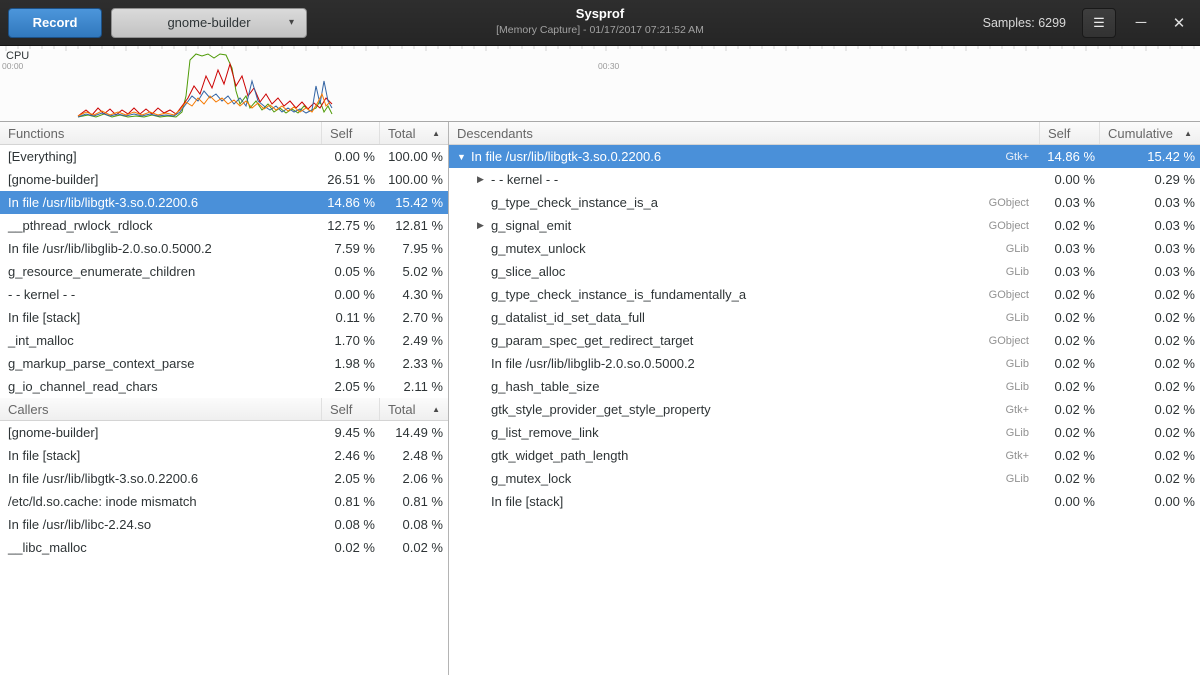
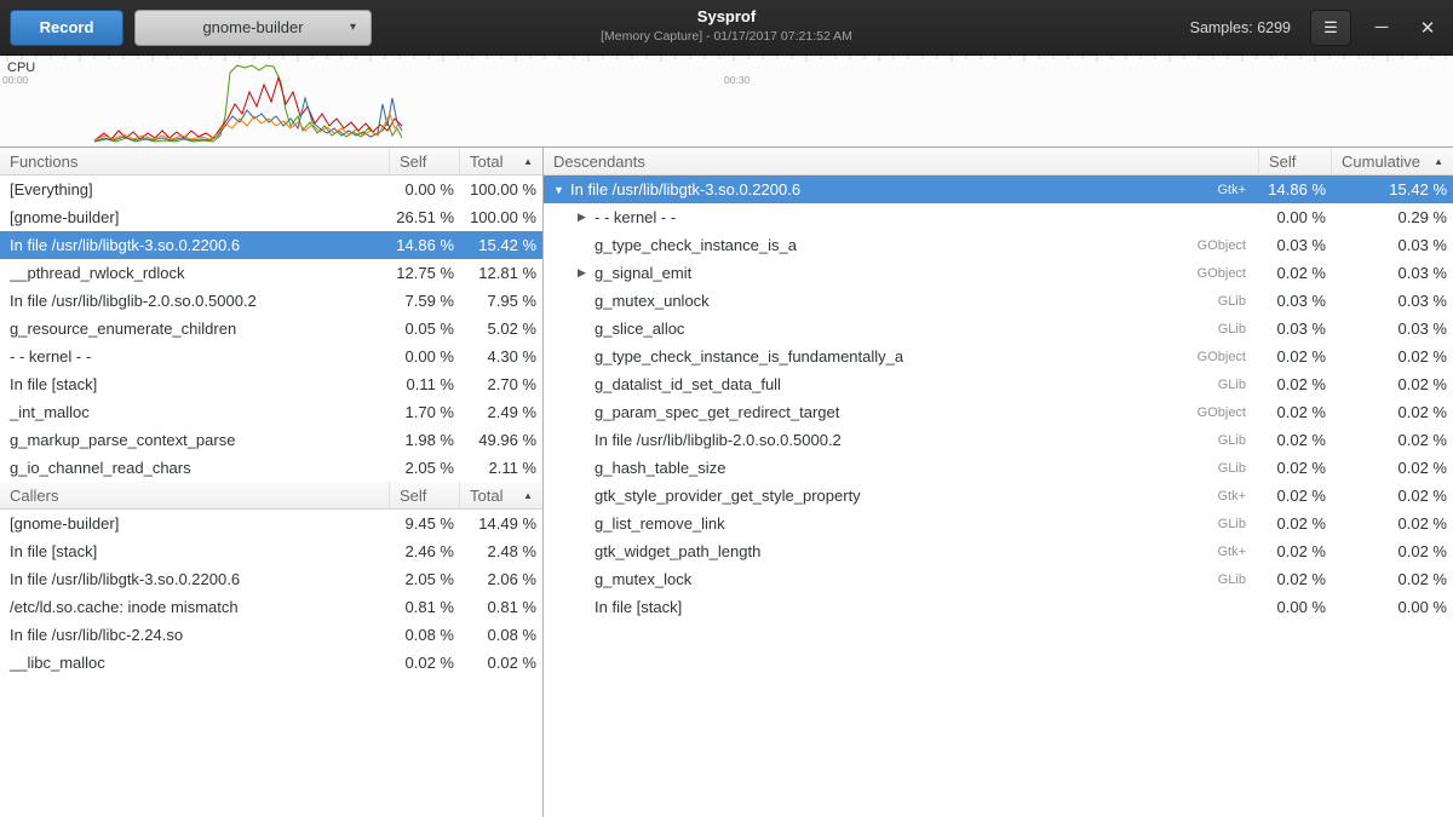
  Record
  gnome-builder
  ▾
  Sysprof
  [Memory Capture] - 01/17/2017 07:21:52 AM
  Samples: 6299
  ☰
  ─
  ✕
  CPU
  00:00
  00:30
  Functions
  Self
  Total
  ▲
  [Everything]
  0.00 %
  100.00 %
  [gnome-builder]
  26.51 %
  100.00 %
  In file /usr/lib/libgtk-3.so.0.2200.6
  14.86 %
  15.42 %
  __pthread_rwlock_rdlock
  12.75 %
  12.81 %
  In file /usr/lib/libglib-2.0.so.0.5000.2
  7.59 %
  7.95 %
  g_resource_enumerate_children
  0.05 %
  5.02 %
  - - kernel - -
  0.00 %
  4.30 %
  In file [stack]
  0.11 %
  2.70 %
  _int_malloc
  1.70 %
  2.49 %
  g_markup_parse_context_parse
  1.98 %
- 2.33 %
+ 49.96 %
  g_io_channel_read_chars
  2.05 %
  2.11 %
  Callers
  Self
  Total
  ▲
  [gnome-builder]
  9.45 %
  14.49 %
  In file [stack]
  2.46 %
  2.48 %
  In file /usr/lib/libgtk-3.so.0.2200.6
  2.05 %
  2.06 %
  /etc/ld.so.cache: inode mismatch
  0.81 %
  0.81 %
  In file /usr/lib/libc-2.24.so
  0.08 %
  0.08 %
  __libc_malloc
  0.02 %
  0.02 %
  Descendants
  Self
  Cumulative
  ▲
  ▼
  In file /usr/lib/libgtk-3.so.0.2200.6
  Gtk+
  14.86 %
  15.42 %
  ▶
  - - kernel - -
  0.00 %
  0.29 %
  g_type_check_instance_is_a
  GObject
  0.03 %
  0.03 %
  ▶
  g_signal_emit
  GObject
  0.02 %
  0.03 %
  g_mutex_unlock
  GLib
  0.03 %
  0.03 %
  g_slice_alloc
  GLib
  0.03 %
  0.03 %
  g_type_check_instance_is_fundamentally_a
  GObject
  0.02 %
  0.02 %
  g_datalist_id_set_data_full
  GLib
  0.02 %
  0.02 %
  g_param_spec_get_redirect_target
  GObject
  0.02 %
  0.02 %
  In file /usr/lib/libglib-2.0.so.0.5000.2
  GLib
  0.02 %
  0.02 %
  g_hash_table_size
  GLib
  0.02 %
  0.02 %
  gtk_style_provider_get_style_property
  Gtk+
  0.02 %
  0.02 %
  g_list_remove_link
  GLib
  0.02 %
  0.02 %
  gtk_widget_path_length
  Gtk+
  0.02 %
  0.02 %
  g_mutex_lock
  GLib
  0.02 %
  0.02 %
  In file [stack]
  0.00 %
  0.00 %
